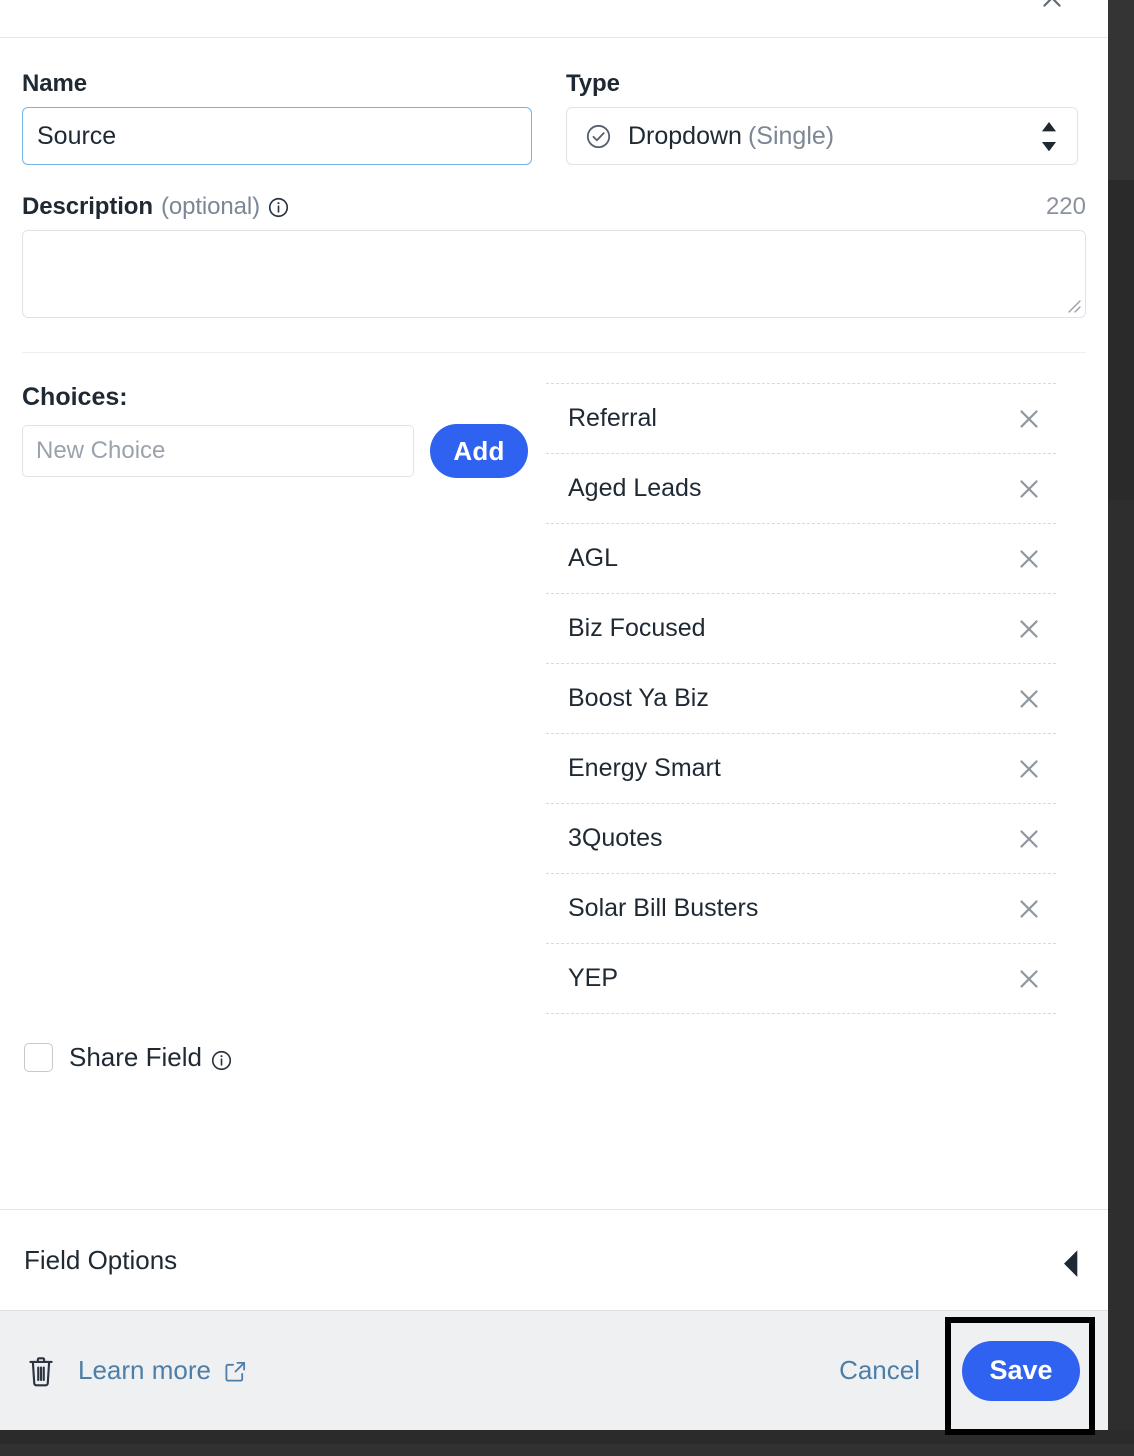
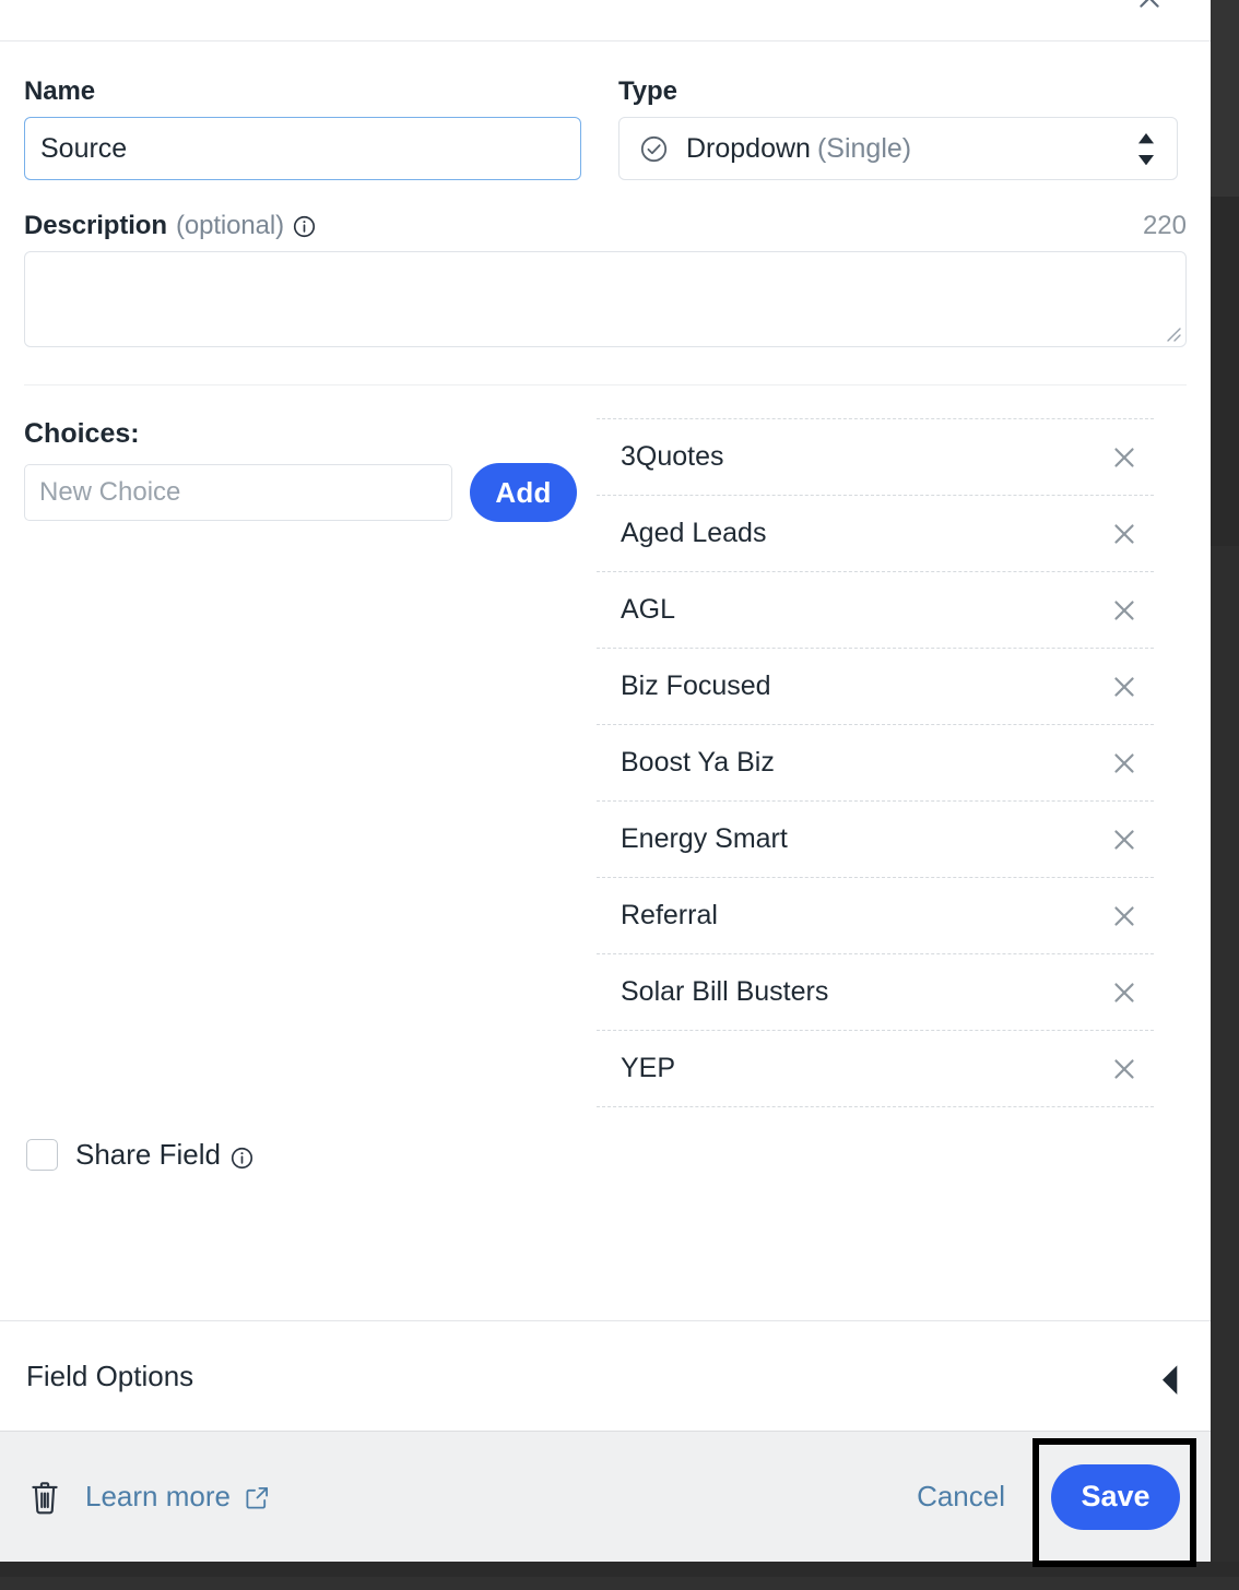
  Name
  Source
  Type
  Dropdown
  (Single)
  Description
  (optional)
  220
  Choices:
  New Choice
  Add
- Referral
+ 3Quotes
  Aged Leads
  AGL
  Biz Focused
  Boost Ya Biz
  Energy Smart
- 3Quotes
+ Referral
  Solar Bill Busters
  YEP
  Share Field
  Field Options
  Learn more
  Cancel
  Save
